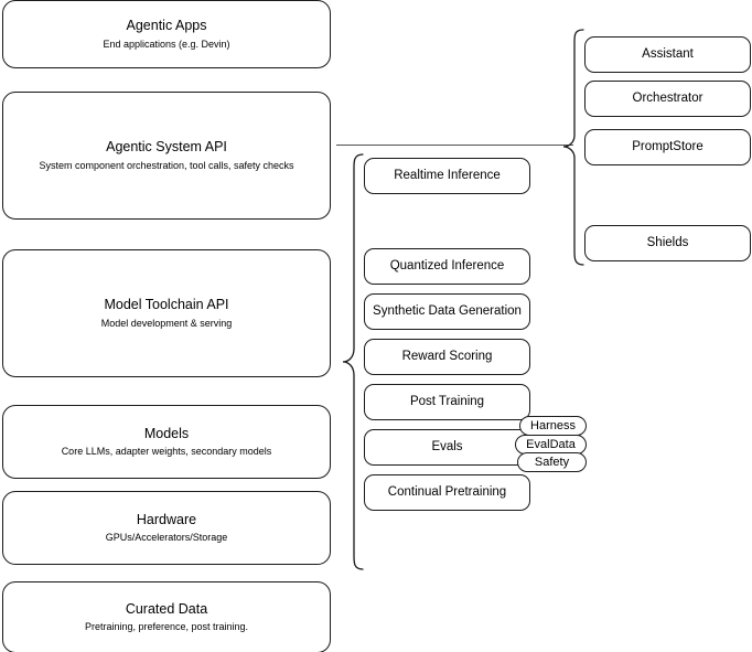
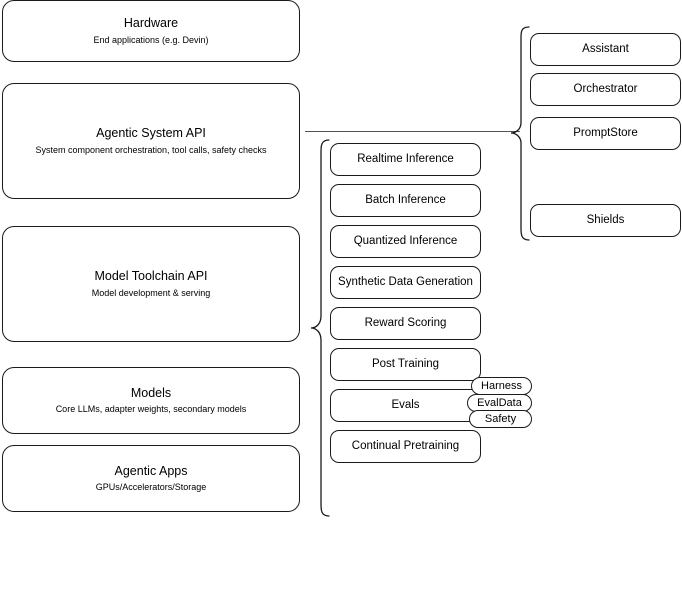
- Agentic Apps
+ Hardware
  End applications (e.g. Devin)
  Agentic System API
  System component orchestration, tool calls, safety checks
  Model Toolchain API
  Model development & serving
  Models
  Core LLMs, adapter weights, secondary models
- Hardware
+ Agentic Apps
  GPUs/Accelerators/Storage
- Curated Data
- Pretraining, preference, post training.
  Realtime Inference
+ Batch Inference
  Quantized Inference
  Synthetic Data Generation
  Reward Scoring
  Post Training
  Evals
  Continual Pretraining
  Harness
  EvalData
  Safety
  Assistant
  Orchestrator
  PromptStore
  Shields
